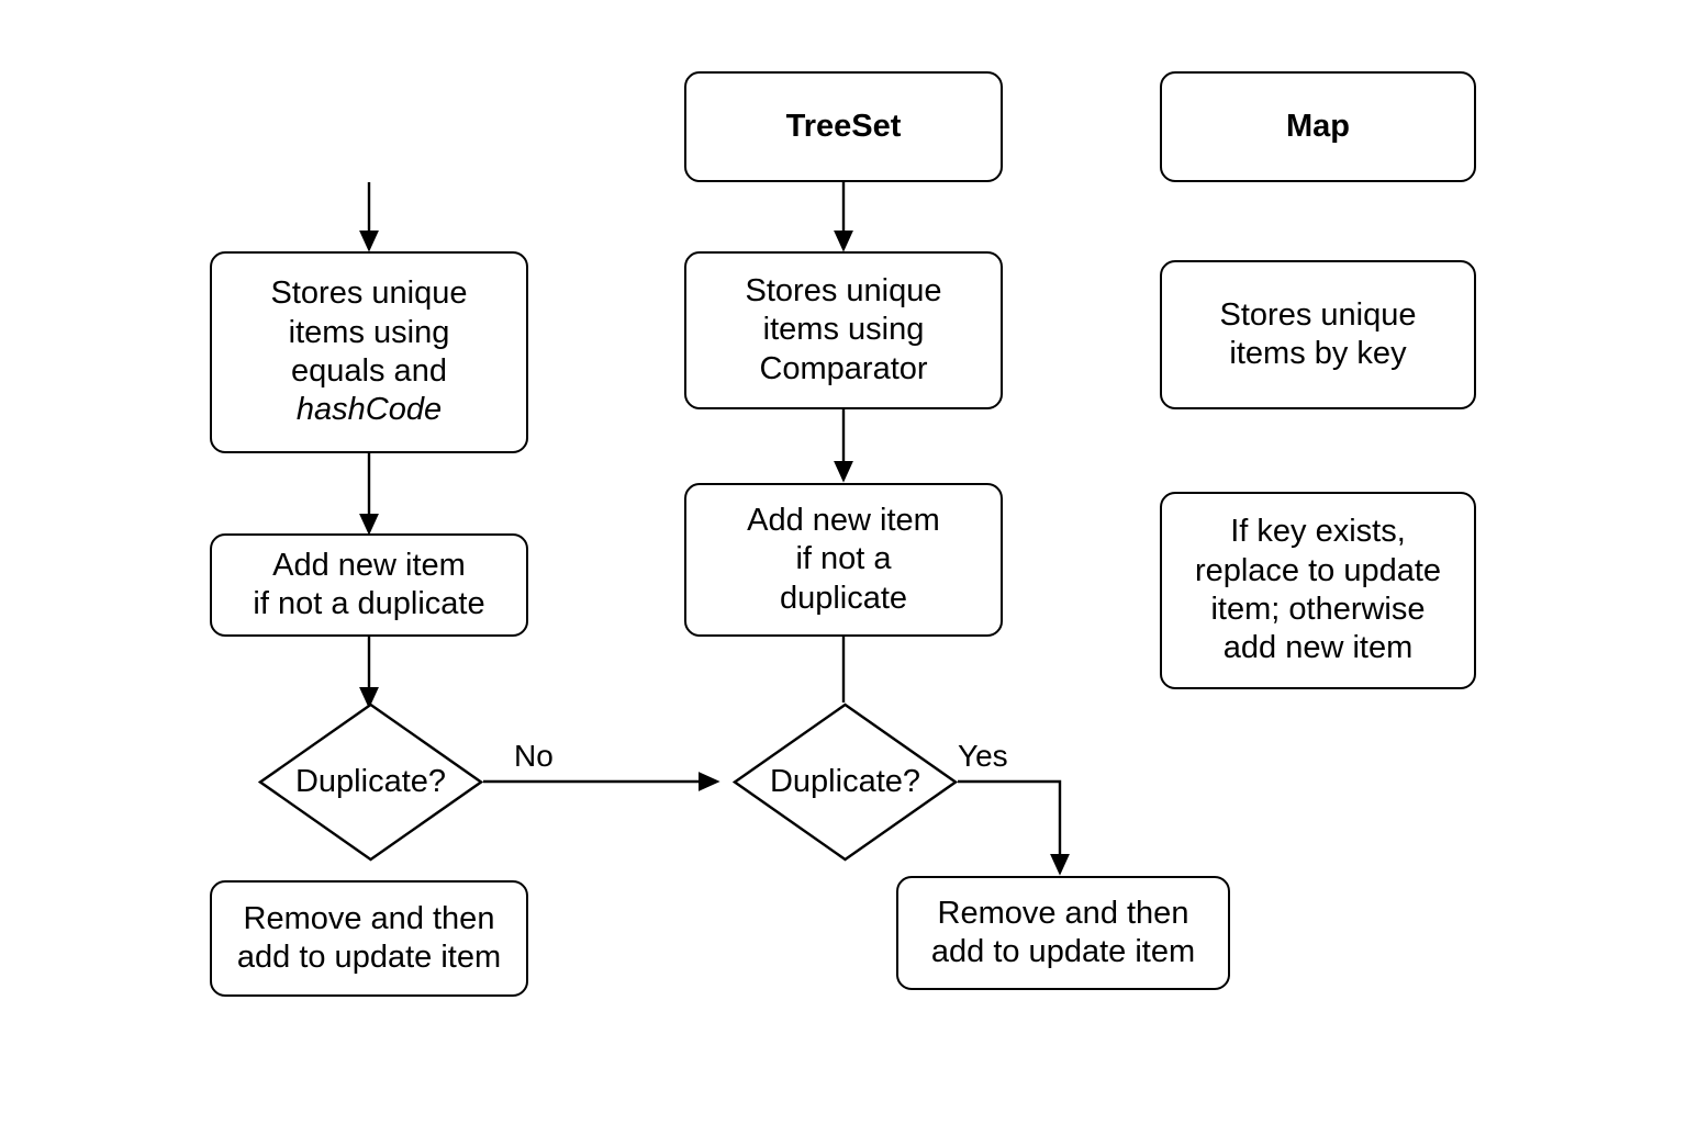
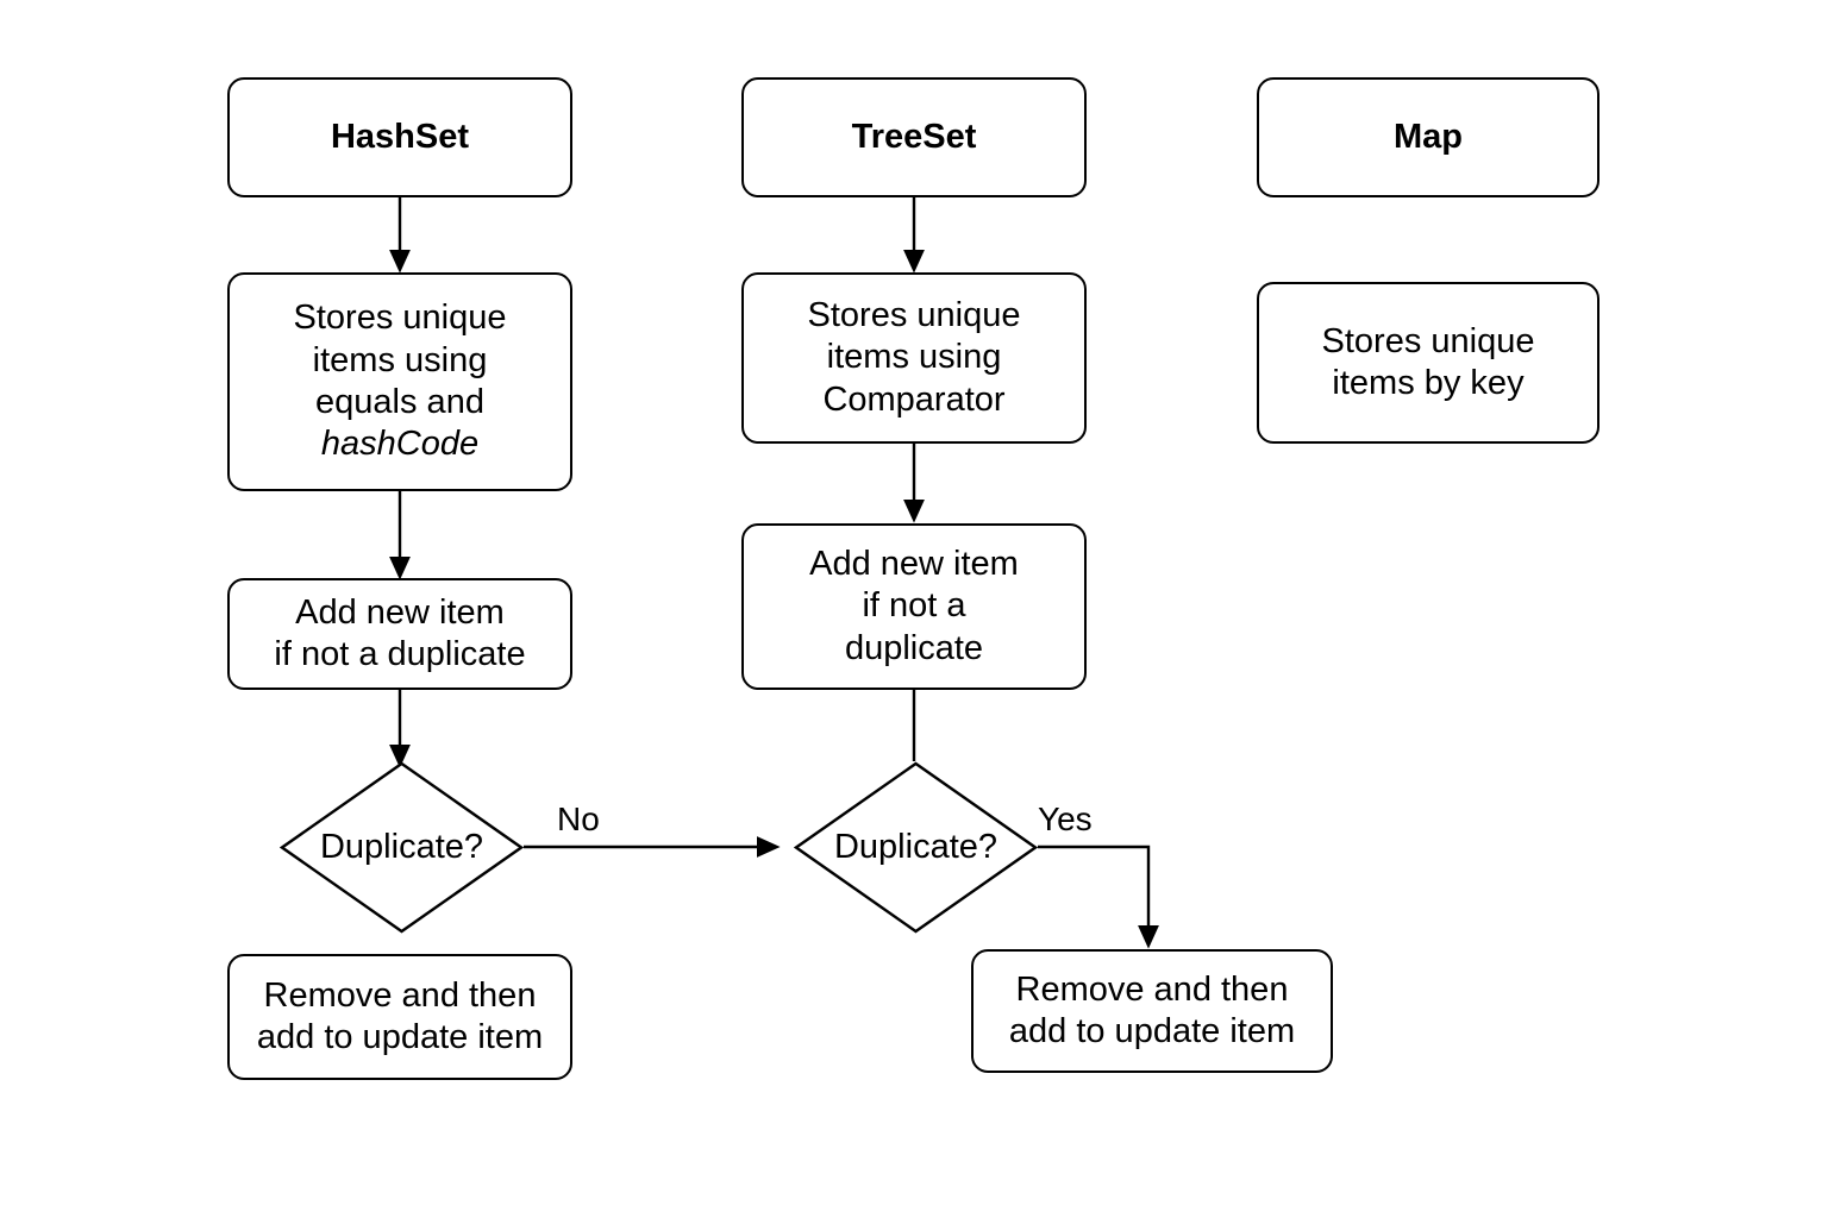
+ HashSet
  Stores unique
  items using
  equals and hashCode
  Add new item
  if not a duplicate
  Duplicate?
  No
  Remove and then
  add to update item
  TreeSet
  Stores unique
  items using
  Comparator
  Add new item
  if not a
  duplicate
  Duplicate?
  Yes
  Remove and then
  add to update item
  Map
  Stores unique
  items by key
- If key exists,
- replace to update
- item; otherwise
- add new item
